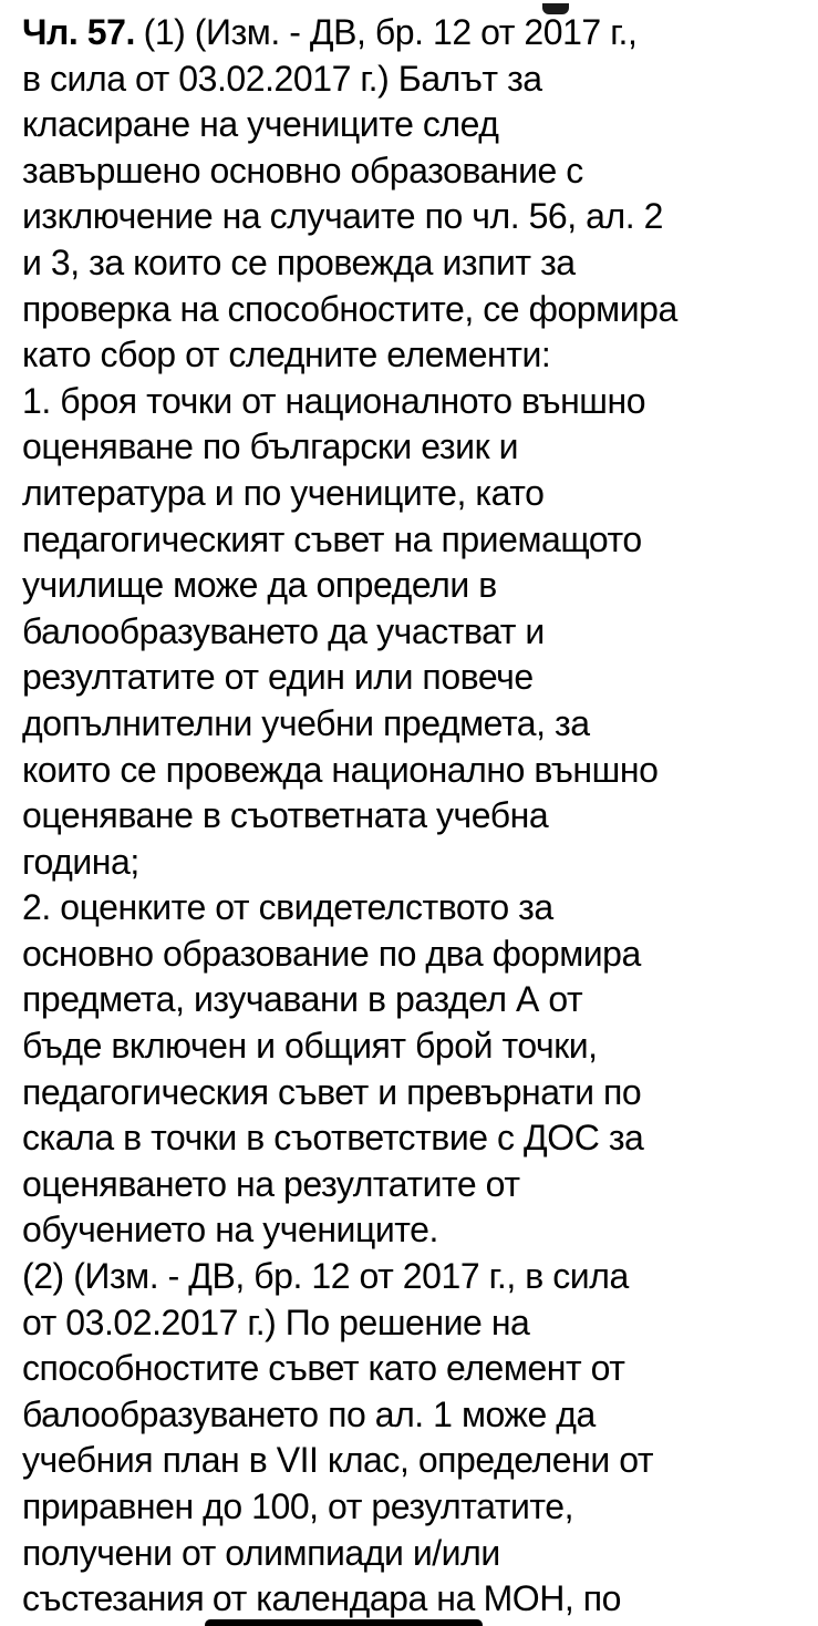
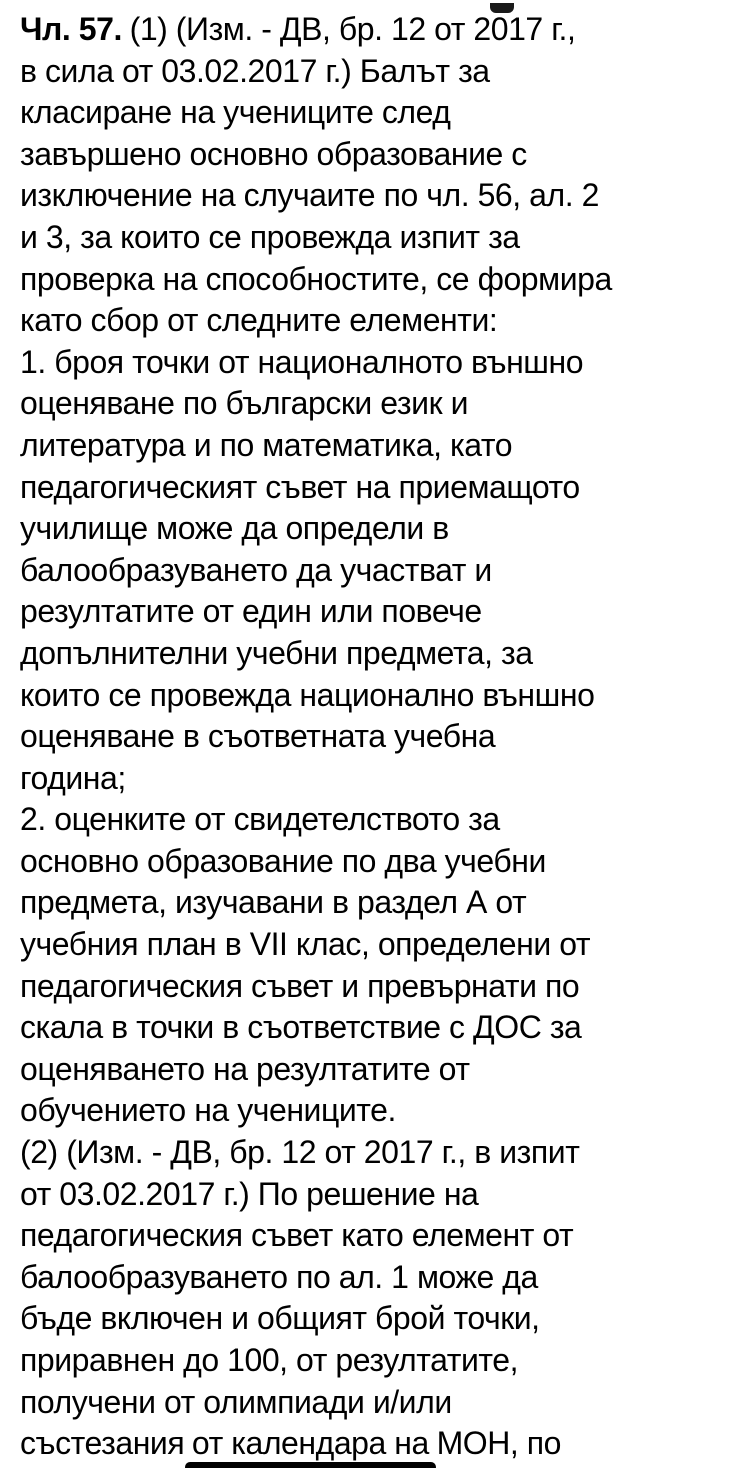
  Чл. 57. (1) (Изм. - ДВ, бр. 12 от 2017 г.,
  в сила от 03.02.2017 г.) Балът за
  класиране на учениците след
  завършено основно образование с
  изключение на случаите по чл. 56, ал. 2
  и 3, за които се провежда изпит за
  проверка на способностите, се формира
  като сбор от следните елементи:
  1. броя точки от националното външно
  оценяване по български език и
- литература и по учениците, като
+ литература и по математика, като
  педагогическият съвет на приемащото
  училище може да определи в
  балообразуването да участват и
  резултатите от един или повече
  допълнителни учебни предмета, за
  които се провежда национално външно
  оценяване в съответната учебна
  година;
  2. оценките от свидетелството за
- основно образование по два формира
+ основно образование по два учебни
  предмета, изучавани в раздел А от
- бъде включен и общият брой точки,
+ учебния план в VII клас, определени от
  педагогическия съвет и превърнати по
  скала в точки в съответствие с ДОС за
  оценяването на резултатите от
  обучението на учениците.
- (2) (Изм. - ДВ, бр. 12 от 2017 г., в сила
+ (2) (Изм. - ДВ, бр. 12 от 2017 г., в изпит
  от 03.02.2017 г.) По решение на
- способностите съвет като елемент от
+ педагогическия съвет като елемент от
  балообразуването по ал. 1 може да
- учебния план в VII клас, определени от
+ бъде включен и общият брой точки,
  приравнен до 100, от резултатите,
  получени от олимпиади и/или
  състезания от календара на МОН, по
